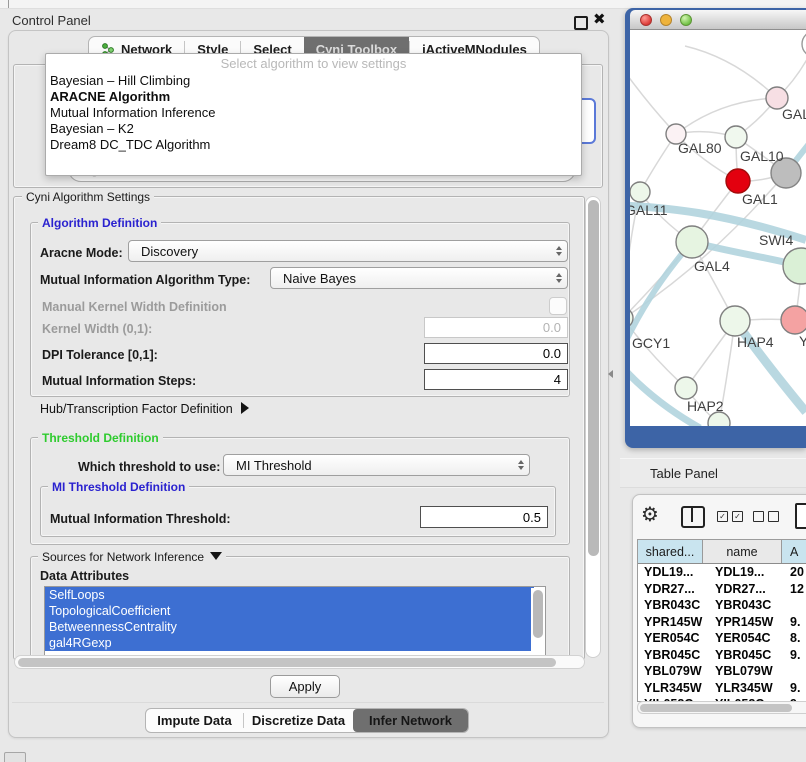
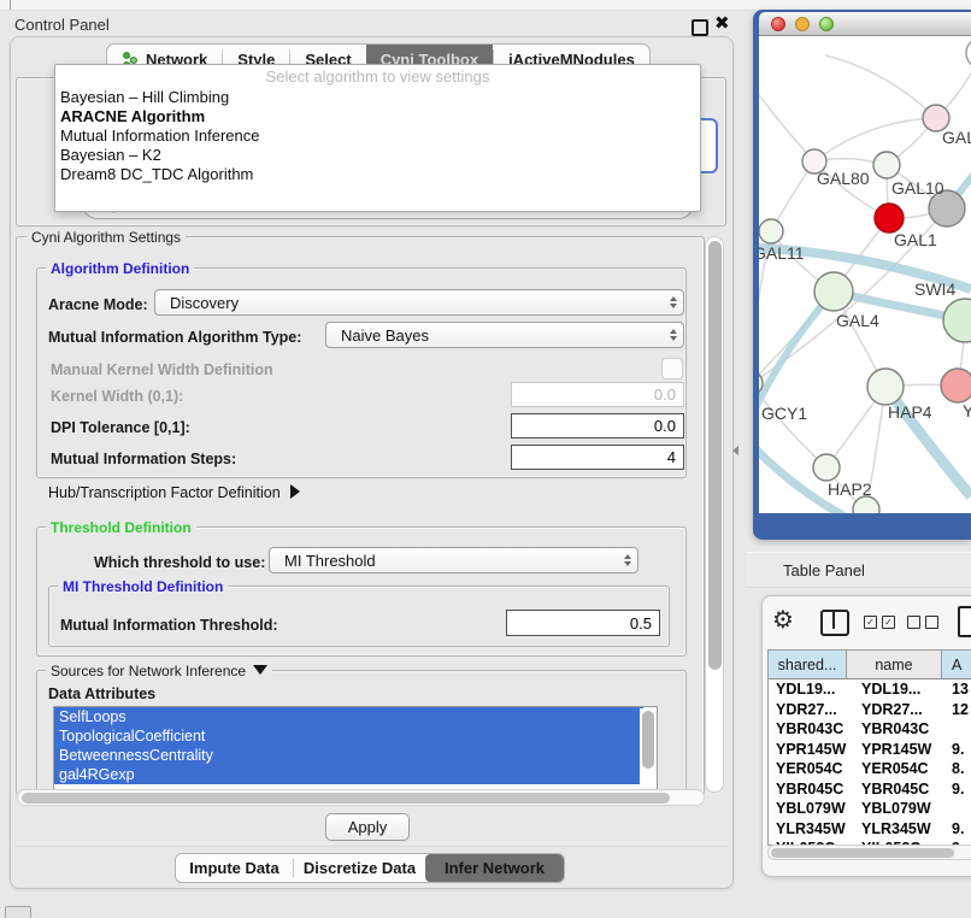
  Control Panel
  ✖
  Network
  Style
  Select
  Cyni Toolbox
  jActiveMNodules
  Select algorithm to view settings
  Bayesian – Hill Climbing
  ARACNE Algorithm
  Mutual Information Inference
  Bayesian – K2
  Dream8 DC_TDC Algorithm
  Cyni Algorithm Settings
  Algorithm Definition
  Aracne Mode:
  Discovery
  Mutual Information Algorithm Type:
  Naive Bayes
  Manual Kernel Width Definition
  Kernel Width (0,1):
  0.0
  DPI Tolerance [0,1]:
  0.0
  Mutual Information Steps:
  4
  Hub/Transcription Factor Definition
  Threshold Definition
  Which threshold to use:
  MI Threshold
  MI Threshold Definition
  Mutual Information Threshold:
  0.5
  Sources for Network Inference
  Data Attributes
  SelfLoops
  TopologicalCoefficient
  BetweennessCentrality
  gal4RGexp
  Apply
  Impute Data
  Discretize Data
  Infer Network
  GAL80
  GAL10
  GAL1
  GAL11
  GAL4
  SWI4
  GCY1
  HAP4
  Y
  HAP2
  Table Panel
  ⚙
  ✓
  ✓
  shared...
  name
  A
  YDL19...
  YDL19...
- 20
+ 13
  YDR27...
  YDR27...
  12
  YBR043C
  YBR043C
  YPR145W
  YPR145W
  9.
  YER054C
  YER054C
  8.
  YBR045C
  YBR045C
  9.
  YBL079W
  YBL079W
  YLR345W
  YLR345W
  9.
